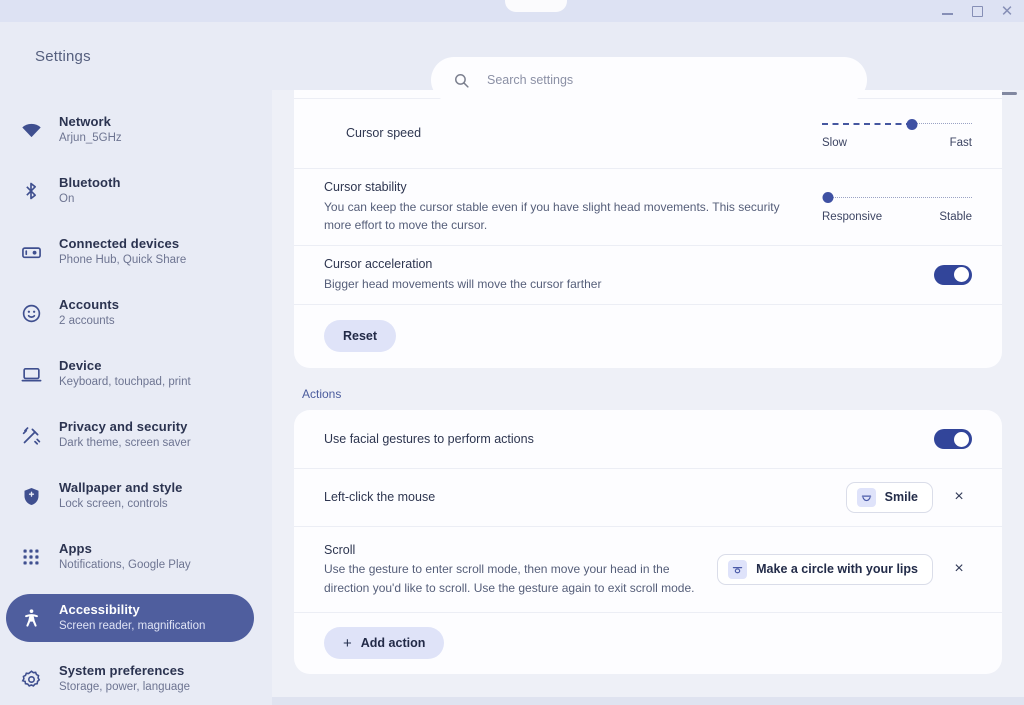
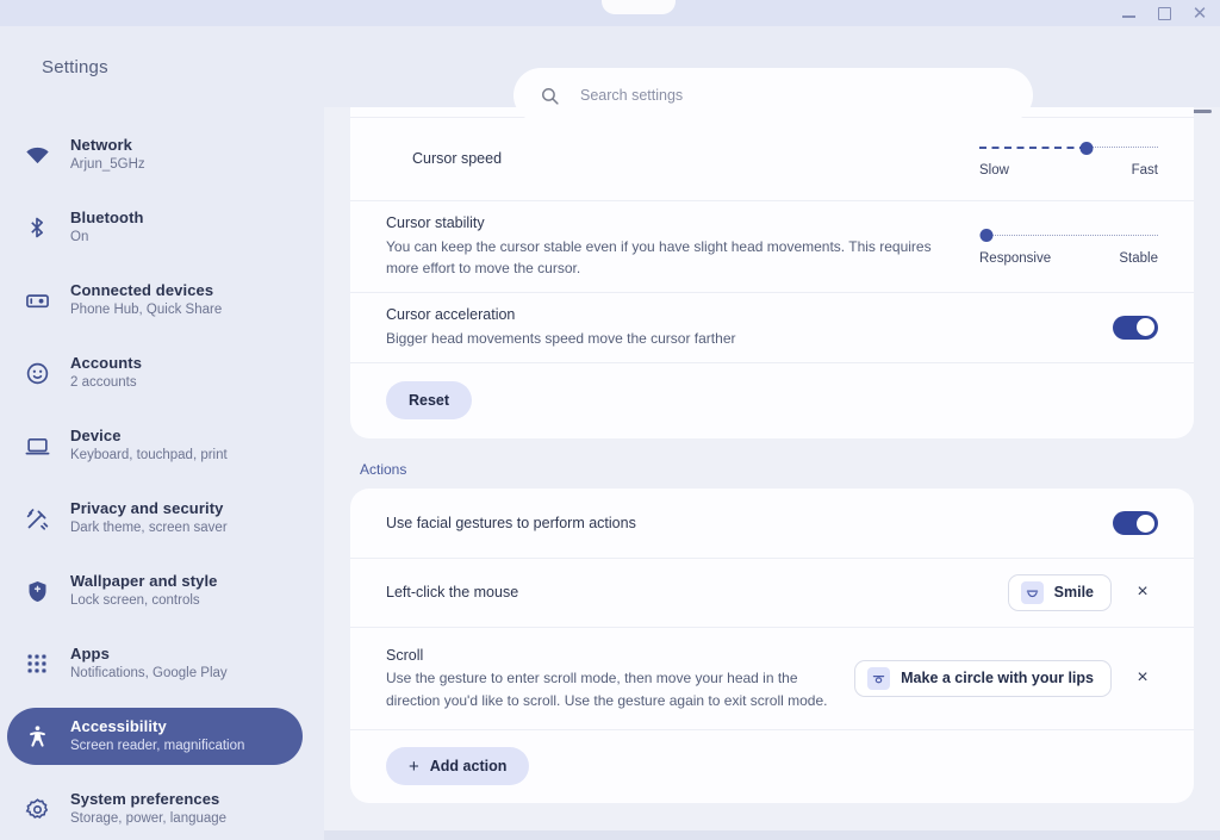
  ✕
  Settings
  Search settings
  Network
  Arjun_5GHz
  Bluetooth
  On
  Connected devices
  Phone Hub, Quick Share
  Accounts
  2 accounts
  Device
  Keyboard, touchpad, print
  Privacy and security
  Dark theme, screen saver
  Wallpaper and style
  Lock screen, controls
  Apps
  Notifications, Google Play
  Accessibility
  Screen reader, magnification
  System preferences
  Storage, power, language
  Cursor speed
  Slow
  Fast
  Cursor stability
- You can keep the cursor stable even if you have slight head movements. This security more effort to move the cursor.
+ You can keep the cursor stable even if you have slight head movements. This requires more effort to move the cursor.
  Responsive
  Stable
  Cursor acceleration
- Bigger head movements will move the cursor farther
+ Bigger head movements speed move the cursor farther
  Reset
  Actions
  Use facial gestures to perform actions
  Left-click the mouse
  Smile
  ×
  Scroll
  Use the gesture to enter scroll mode, then move your head in the direction you'd like to scroll. Use the gesture again to exit scroll mode.
  Make a circle with your lips
  ×
  +
  Add action
